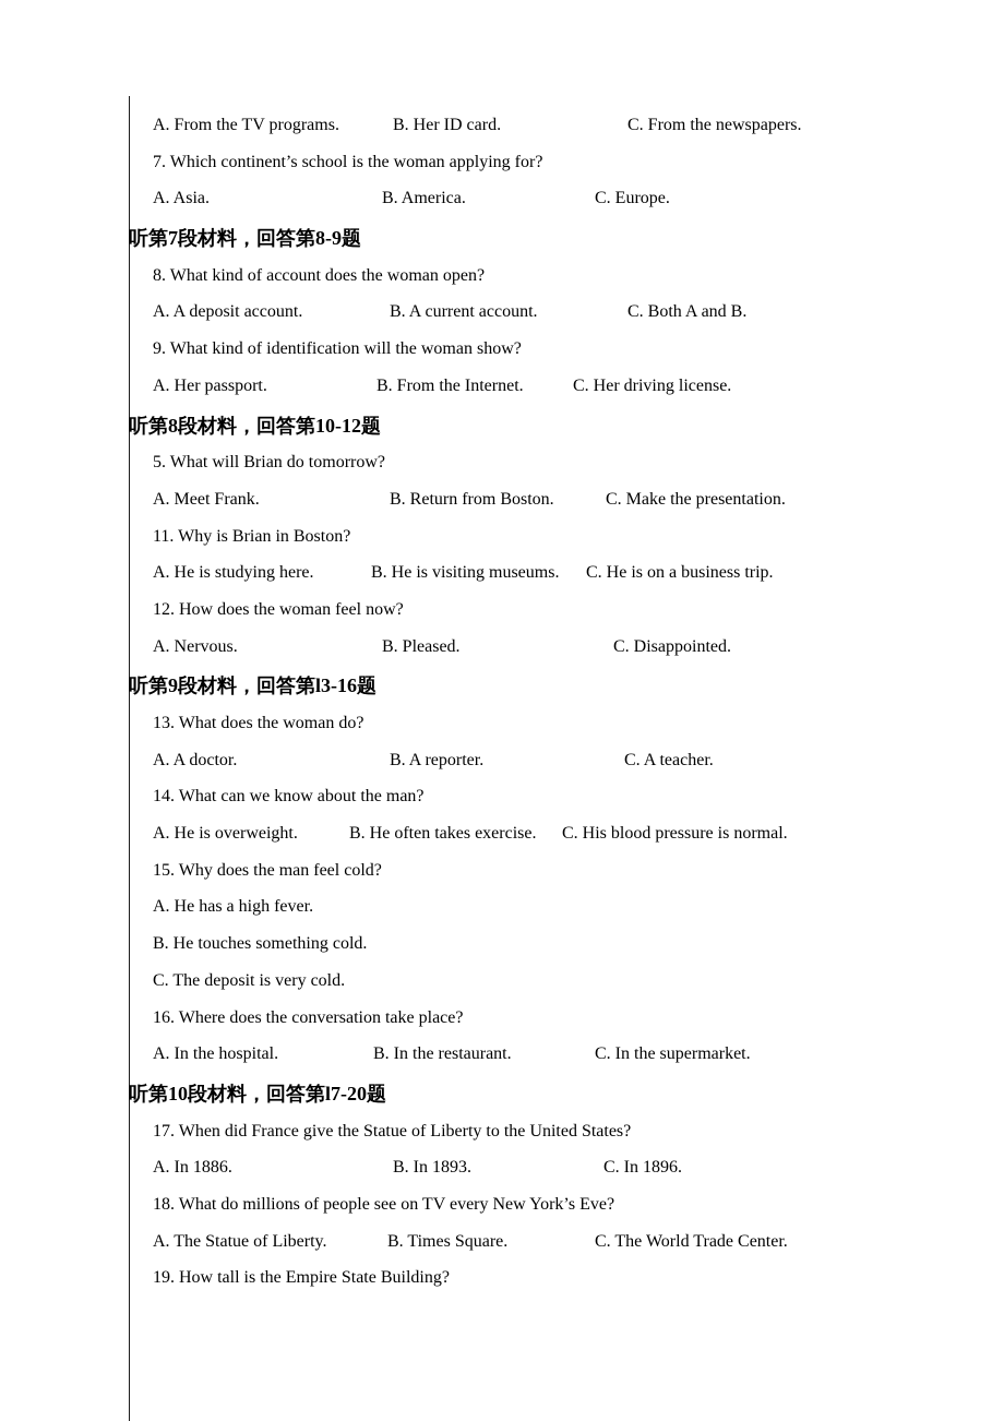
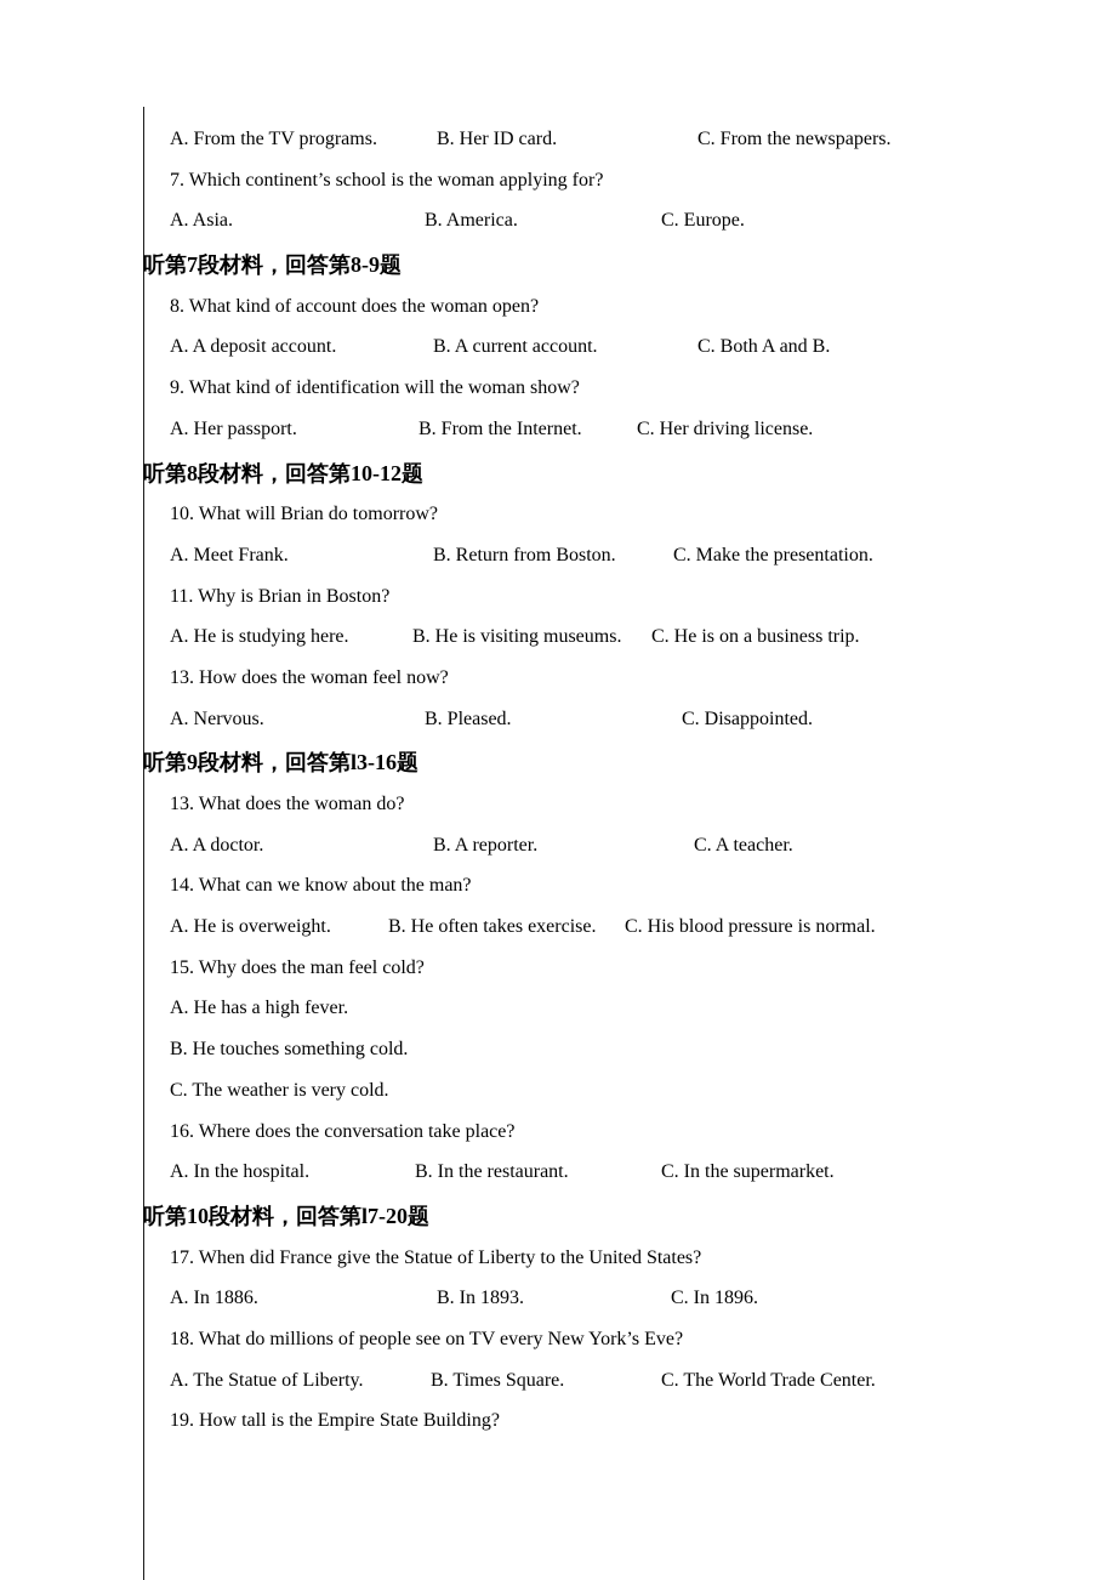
  A. From the TV programs.
  B. Her ID card.
  C. From the newspapers.
  7. Which continent’s school is the woman applying for?
  A. Asia.
  B. America.
  C. Europe.
  听第7段材料，回答第8-9题
  8. What kind of account does the woman open?
  A. A deposit account.
  B. A current account.
  C. Both A and B.
  9. What kind of identification will the woman show?
  A. Her passport.
  B. From the Internet.
  C. Her driving license.
  听第8段材料，回答第10-12题
- 5. What will Brian do tomorrow?
+ 10. What will Brian do tomorrow?
  A. Meet Frank.
  B. Return from Boston.
  C. Make the presentation.
  11. Why is Brian in Boston?
  A. He is studying here.
  B. He is visiting museums.
  C. He is on a business trip.
- 12. How does the woman feel now?
+ 13. How does the woman feel now?
  A. Nervous.
  B. Pleased.
  C. Disappointed.
  听第9段材料，回答第l3-16题
  13. What does the woman do?
  A. A doctor.
  B. A reporter.
  C. A teacher.
  14. What can we know about the man?
  A. He is overweight.
  B. He often takes exercise.
  C. His blood pressure is normal.
  15. Why does the man feel cold?
  A. He has a high fever.
  B. He touches something cold.
- C. The deposit is very cold.
+ C. The weather is very cold.
  16. Where does the conversation take place?
  A. In the hospital.
  B. In the restaurant.
  C. In the supermarket.
  听第10段材料，回答第l7-20题
  17. When did France give the Statue of Liberty to the United States?
  A. In 1886.
  B. In 1893.
  C. In 1896.
  18. What do millions of people see on TV every New York’s Eve?
  A. The Statue of Liberty.
  B. Times Square.
  C. The World Trade Center.
  19. How tall is the Empire State Building?
